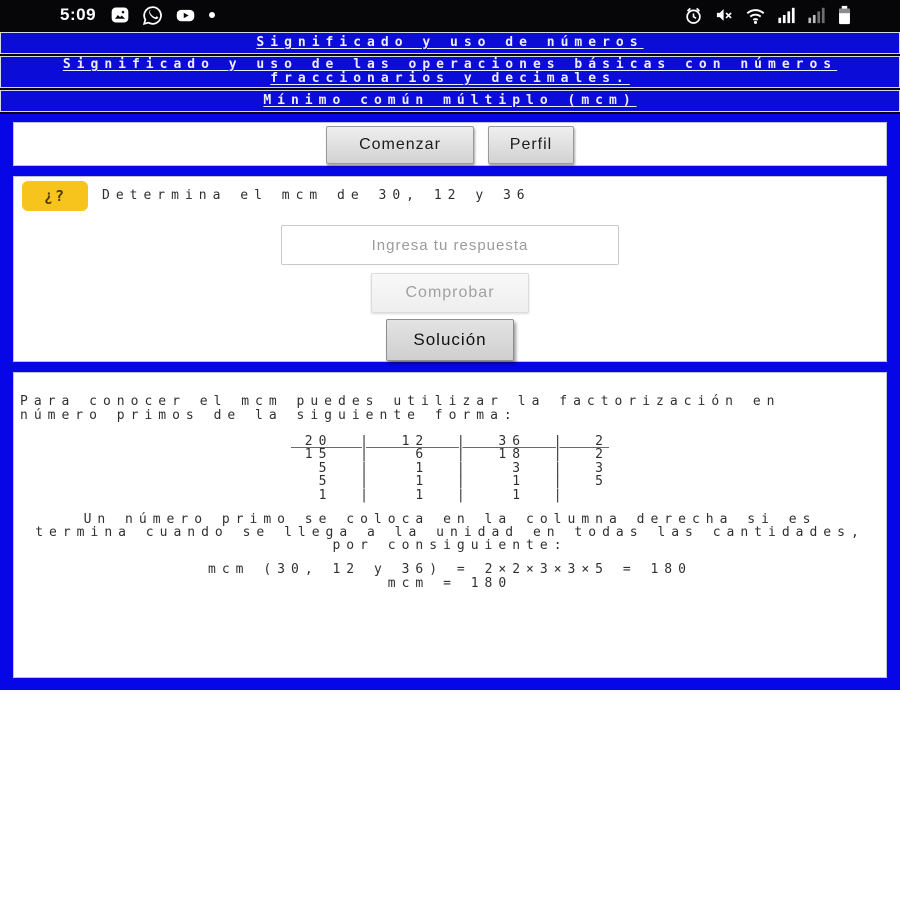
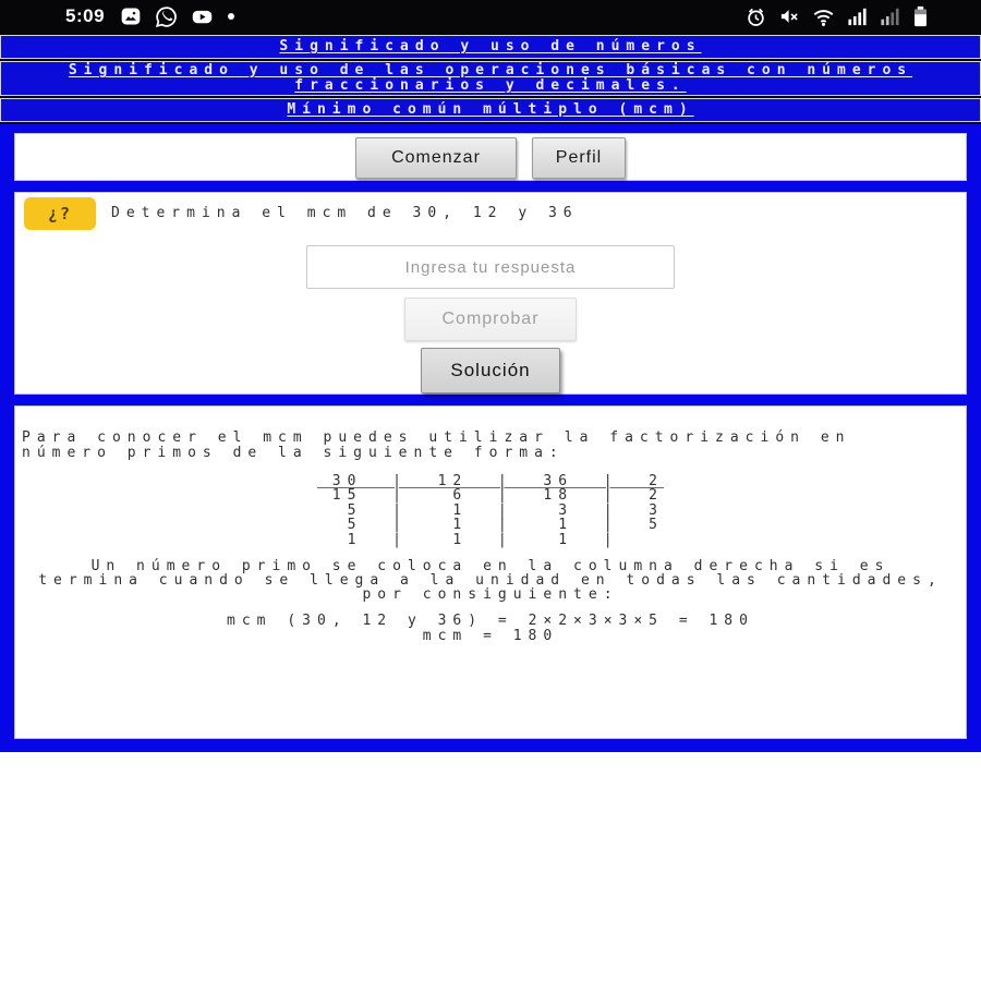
  5:09
  Significado y uso de números
  Significado y uso de las operaciones básicas con números fraccionarios y decimales.
  Mínimo común múltiplo (mcm)
  Comenzar
  Perfil
  ¿?
  Determina el mcm de 30, 12 y 36
  Ingresa tu respuesta
  Comprobar
  Solución
  Para conocer el mcm puedes utilizar la factorización en
  número primos de la siguiente forma:
- 20 | 12 | 36 | 2
+ 30 | 12 | 36 | 2
  15 | 6 | 18 | 2
  5 | 1 | 3 | 3
  5 | 1 | 1 | 5
  1 | 1 | 1 |
  Un número primo se coloca en la columna derecha si es
  termina cuando se llega a la unidad en todas las cantidades,
  por consiguiente:
  mcm (30, 12 y 36) = 2×2×3×3×5 = 180
  mcm = 180
